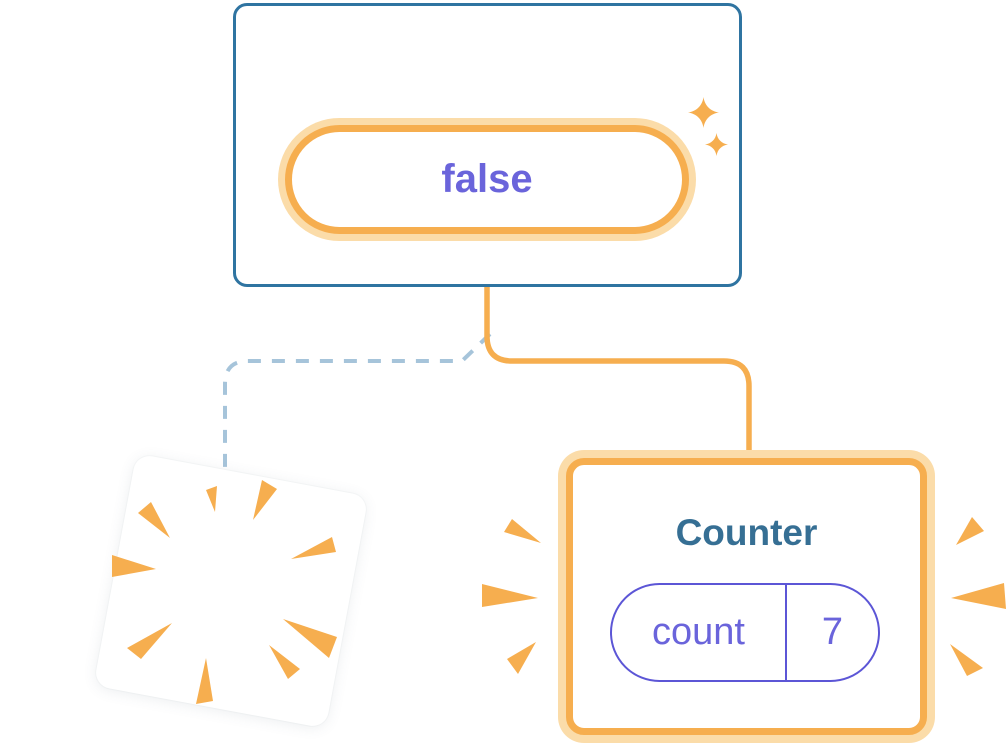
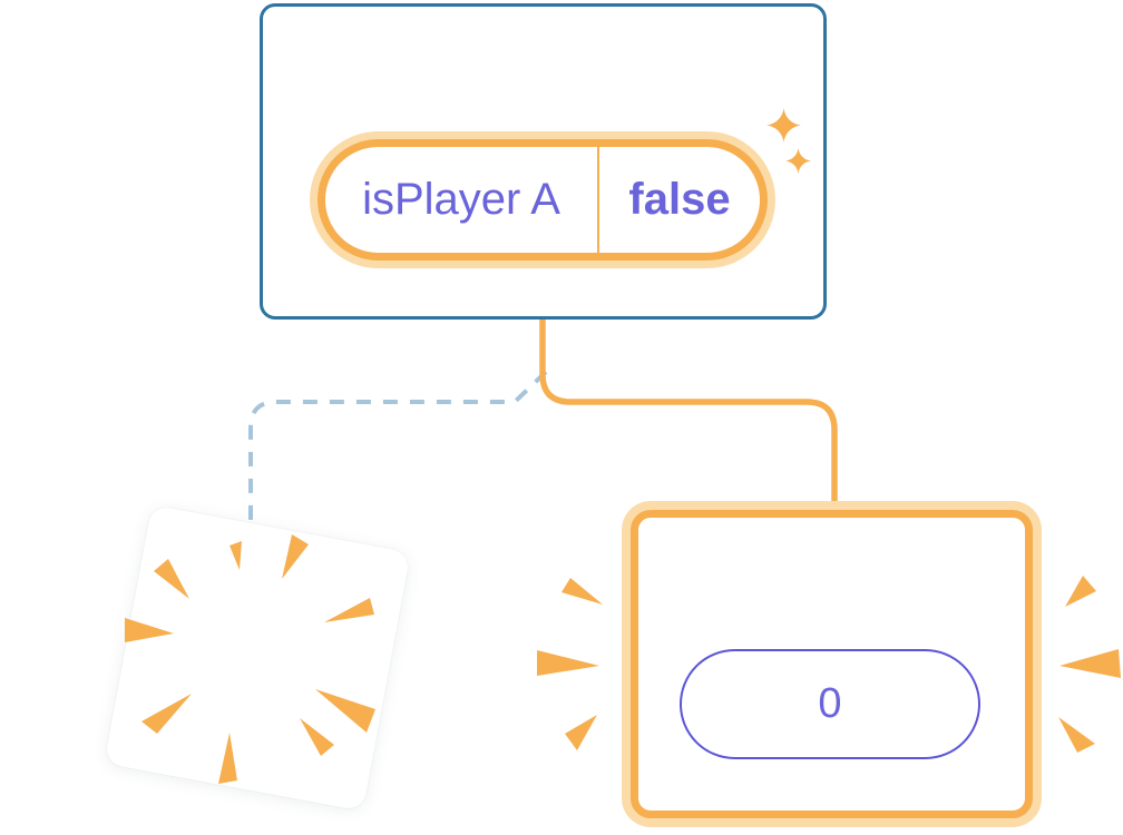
+ isPlayer A
  false
- Counter
- count
- 7
+ 0
